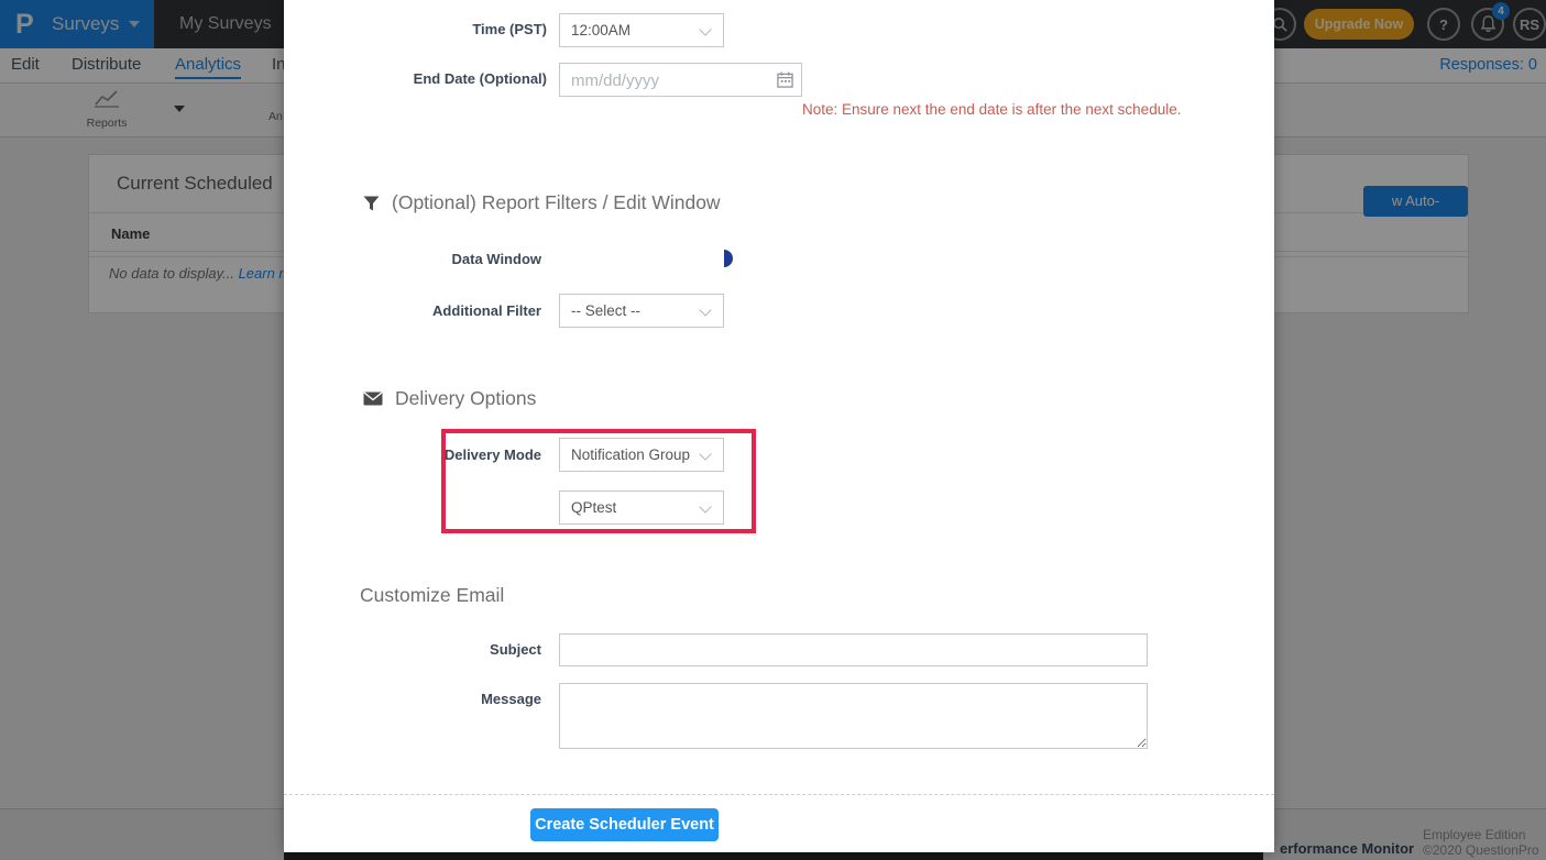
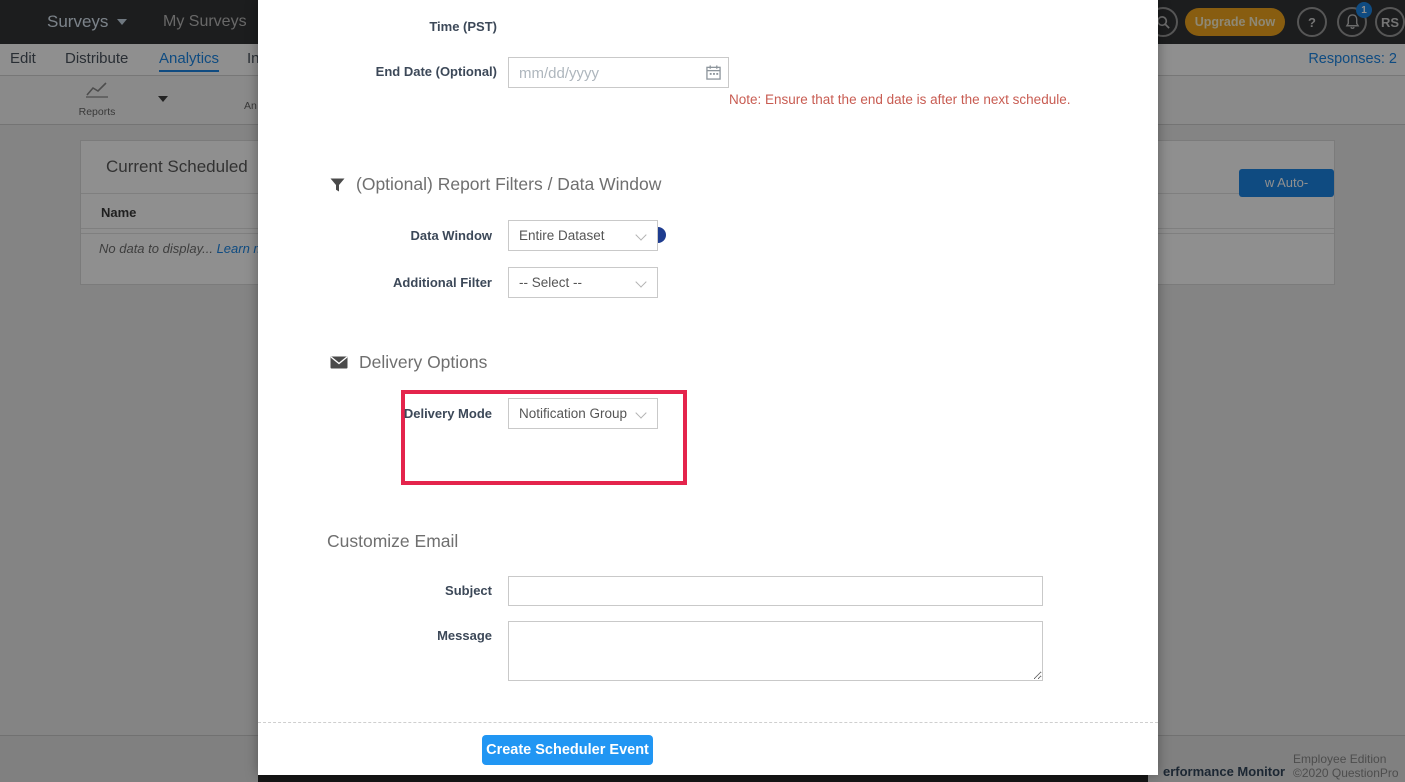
- P
  Surveys
  My Surveys
  Upgrade Now
  ?
- 4
+ 1
  RS
  Edit
  Distribute
  Analytics
  In
- Responses: 0
+ Responses: 2
  Reports
  An
  Current Scheduled
  Name
  No data to display... Learn
  erformance Monitor
  Employee Edition
  ©2020 QuestionPro
  Time (PST)
- 12:00AM
  End Date (Optional)
  mm/dd/yyyy
- Note: Ensure next the end date is after the next schedule.
+ Note: Ensure that the end date is after the next schedule.
- (Optional) Report Filters / Edit Window
+ (Optional) Report Filters / Data Window
  Data Window
+ Entire Dataset
  Additional Filter
  -- Select --
  Delivery Options
  Delivery Mode
  Notification Group
- QPtest
  Customize Email
  Subject
  Message
  Create Scheduler Event
